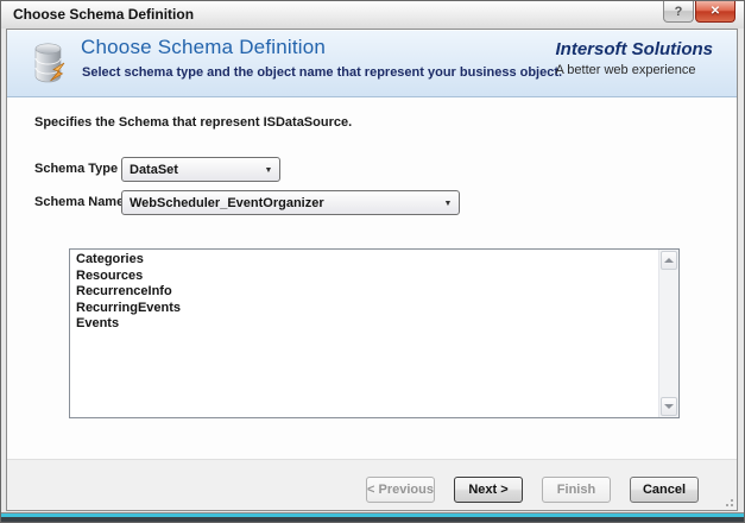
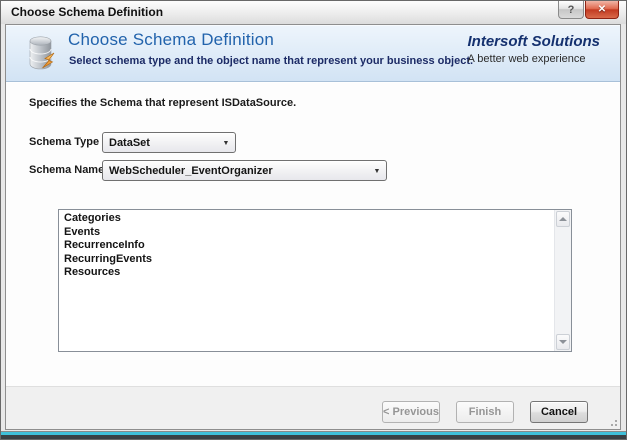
  Choose Schema Definition
  ?
  ✕
  Choose Schema Definition
  Select schema type and the object name that represent your business object.
  Intersoft Solutions
  A better web experience
  Specifies the Schema that represent ISDataSource.
  Schema Type
  DataSet
  Schema Nam
  WebScheduler_EventOrganizer
  Categories
- Resources
+ Events
  RecurrenceInfo
  RecurringEvents
- Events
+ Resources
  < Previous
- Next >
  Finish
  Cancel
